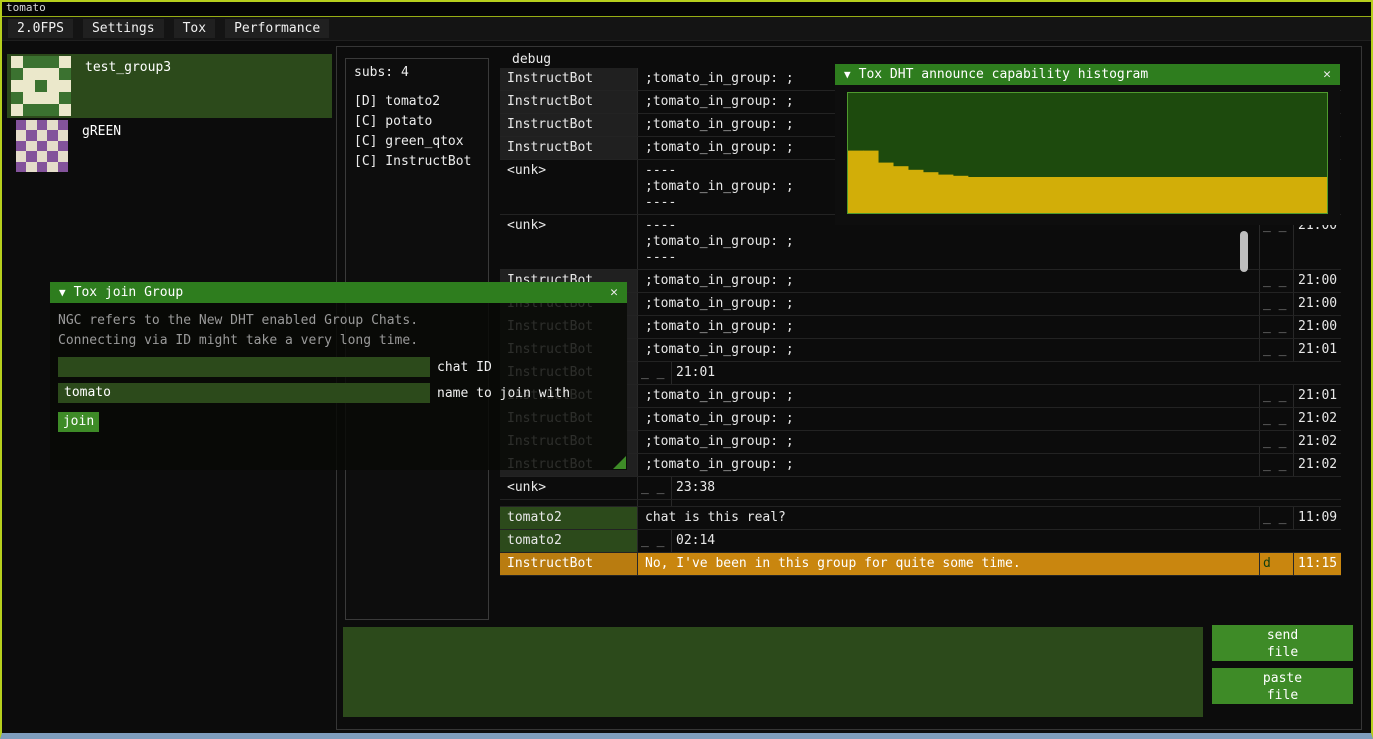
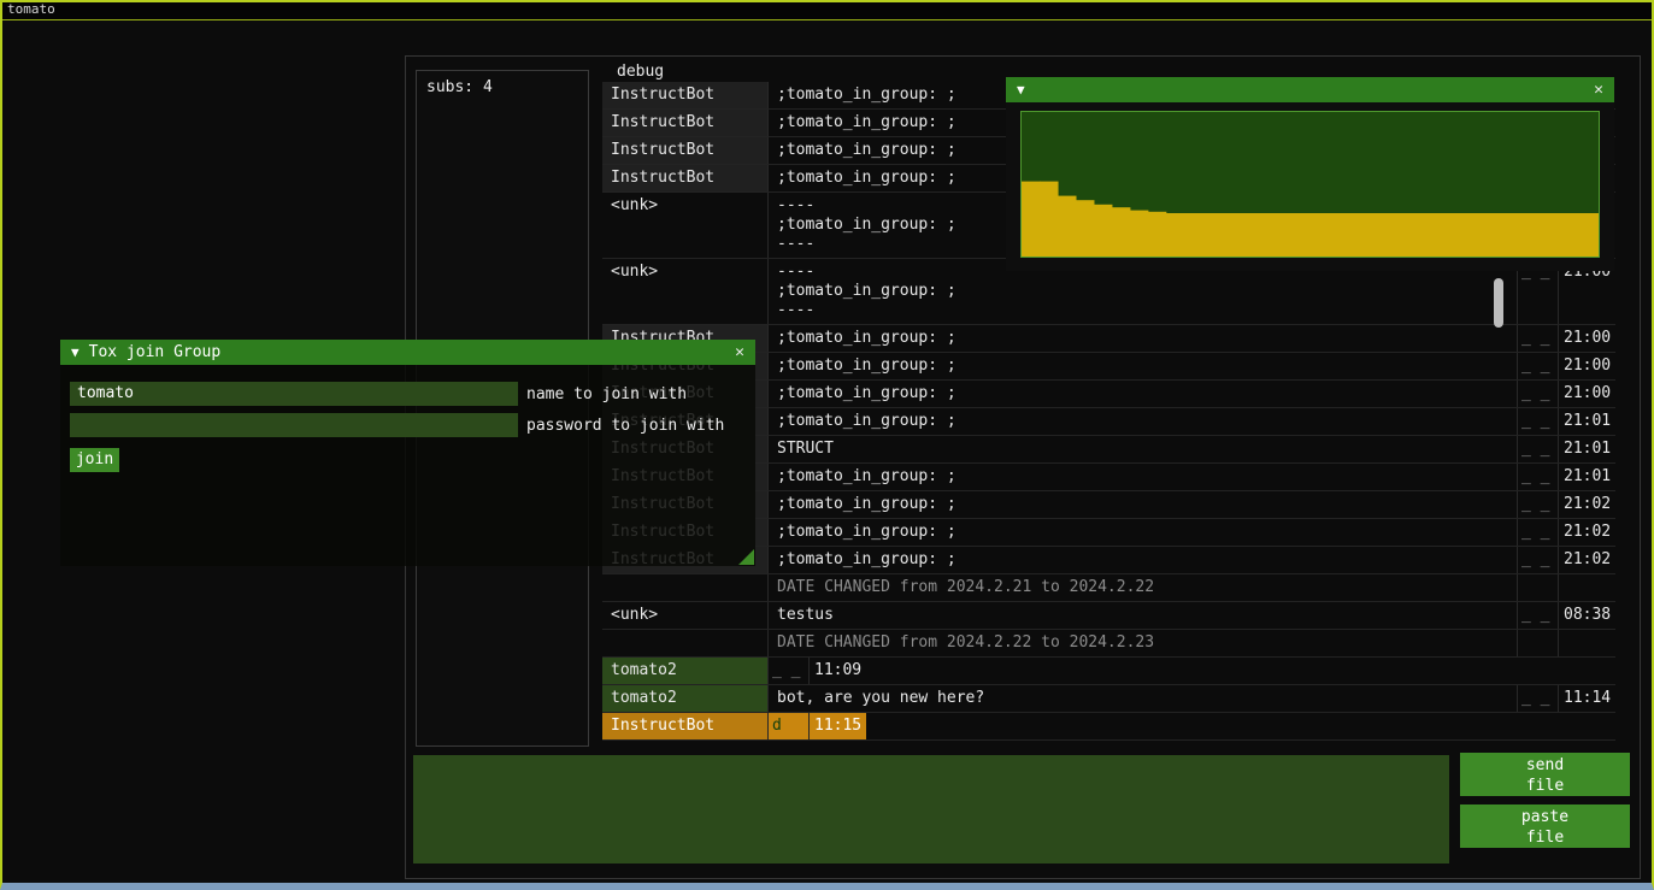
  tomato
- 2.0FPS
- Settings
- Tox
- Performance
- test_group3
- gREEN
  subs: 4
- [D] tomato2
- [C] potato
- [C] green_qtox
- [C] InstructBot
  debug
  InstructBot
  ;tomato_in_group: ;
  InstructBot
  ;tomato_in_group: ;
  InstructBot
  ;tomato_in_group: ;
  InstructBot
  ;tomato_in_group: ;
  <unk>
  ----
  ;tomato_in_group: ;
  ----
  <unk>
  ----
  ;tomato_in_group: ;
  ----
  _ _
  21:00
  InstructBot
  ;tomato_in_group: ;
  _ _
  21:00
  InstructBot
  ;tomato_in_group: ;
  _ _
  21:00
  InstructBot
  ;tomato_in_group: ;
  _ _
  21:00
  InstructBot
  ;tomato_in_group: ;
  _ _
  21:01
  InstructBot
+ STRUCT
  _ _
  21:01
  InstructBot
  ;tomato_in_group: ;
  _ _
  21:01
  InstructBot
  ;tomato_in_group: ;
  _ _
  21:02
  InstructBot
  ;tomato_in_group: ;
  _ _
  21:02
  InstructBot
  ;tomato_in_group: ;
  _ _
  21:02
+ DATE CHANGED from 2024.2.21 to 2024.2.22
  <unk>
+ testus
  _ _
- 23:38
+ 08:38
+ DATE CHANGED from 2024.2.22 to 2024.2.23
  tomato2
- chat is this real?
  _ _
  11:09
  tomato2
+ bot, are you new here?
  _ _
- 02:14
+ 11:14
  InstructBot
- No, I've been in this group for quite some time.
  d
  11:15
  send
  file
  paste
  file
  ▼
  Tox join Group
  ✕
- NGC refers to the New DHT enabled Group Chats.
- Connecting via ID might take a very long time.
- chat ID
  tomato
  name to join with
+ password to join with
  join
  ▼
- Tox DHT announce capability histogram
  ✕
